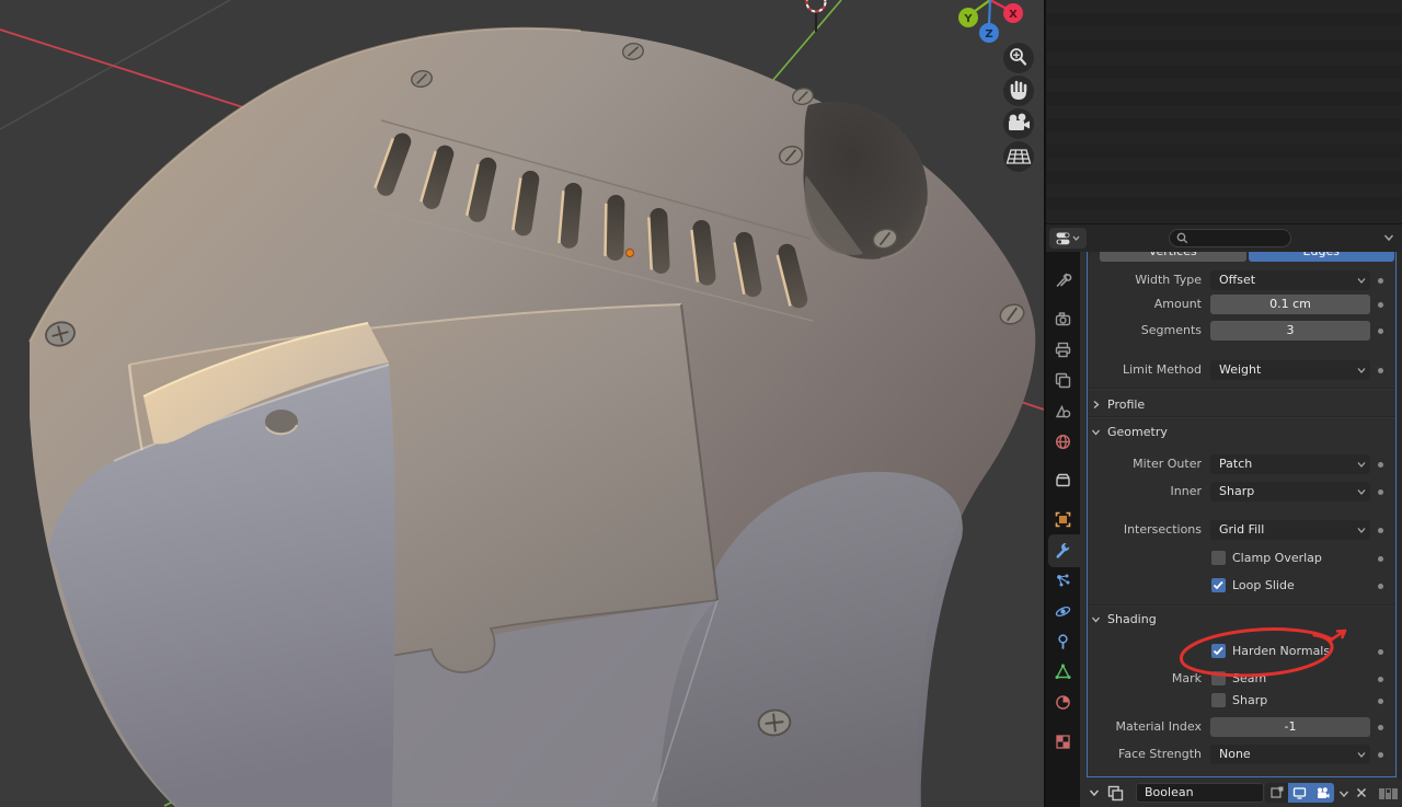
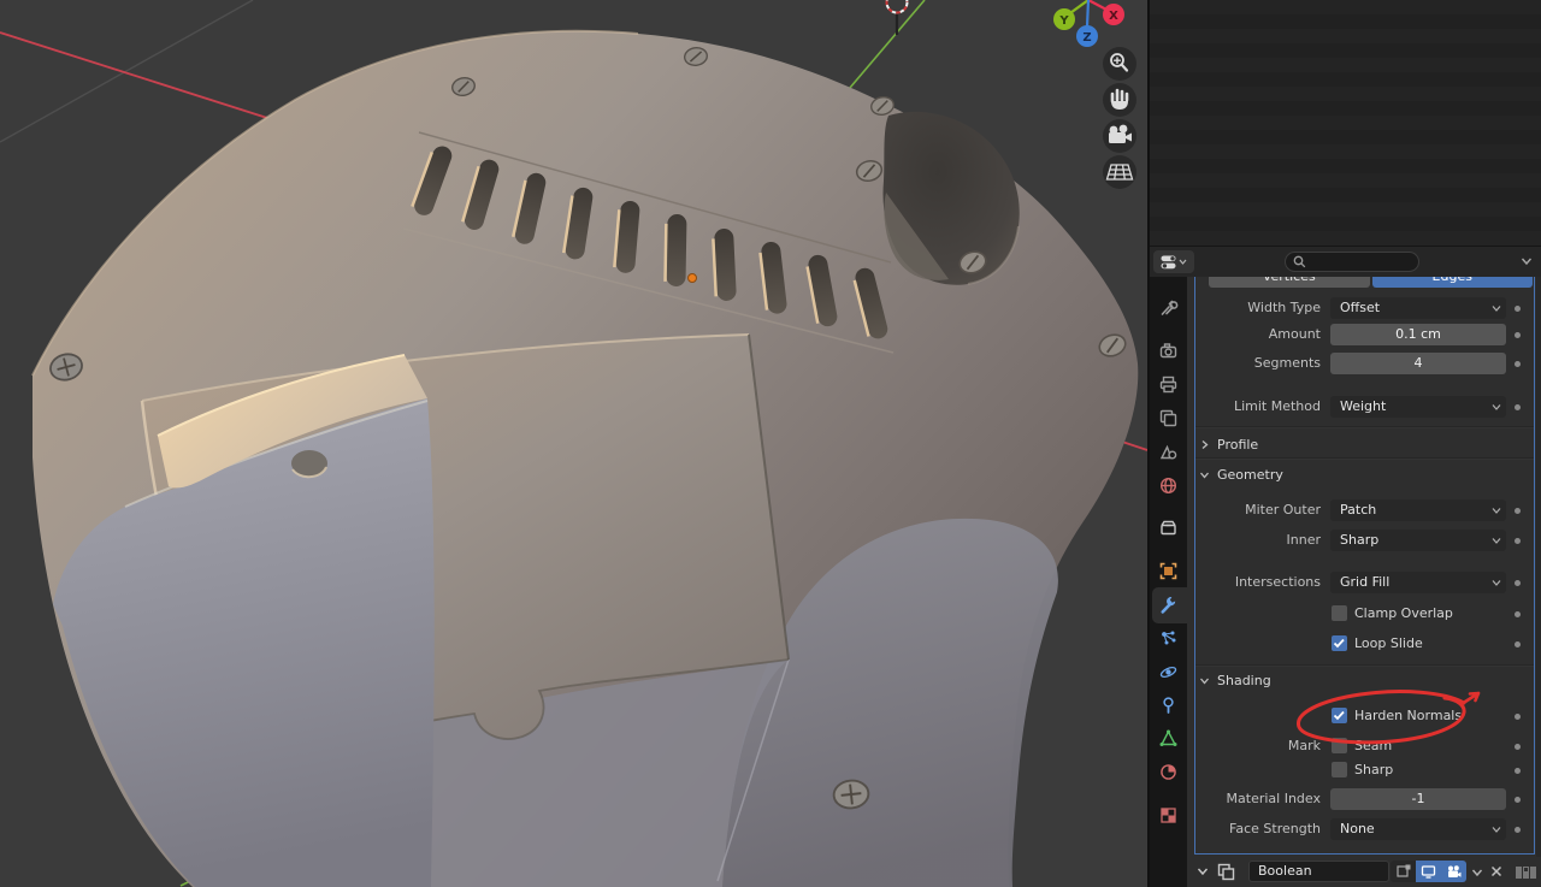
  Y
  X
  Z
  Vertices
  Edges
  Width Type
  Offset
  Amount
  0.1 cm
  Segments
- 3
+ 4
  Limit Method
  Weight
  Profile
  Geometry
  Miter Outer
  Patch
  Inner
  Sharp
  Intersections
  Grid Fill
  Clamp Overlap
  Loop Slide
  Shading
  Harden Normals
  Mark
  Seam
  Sharp
  Material Index
  -1
  Face Strength
  None
  Boolean
